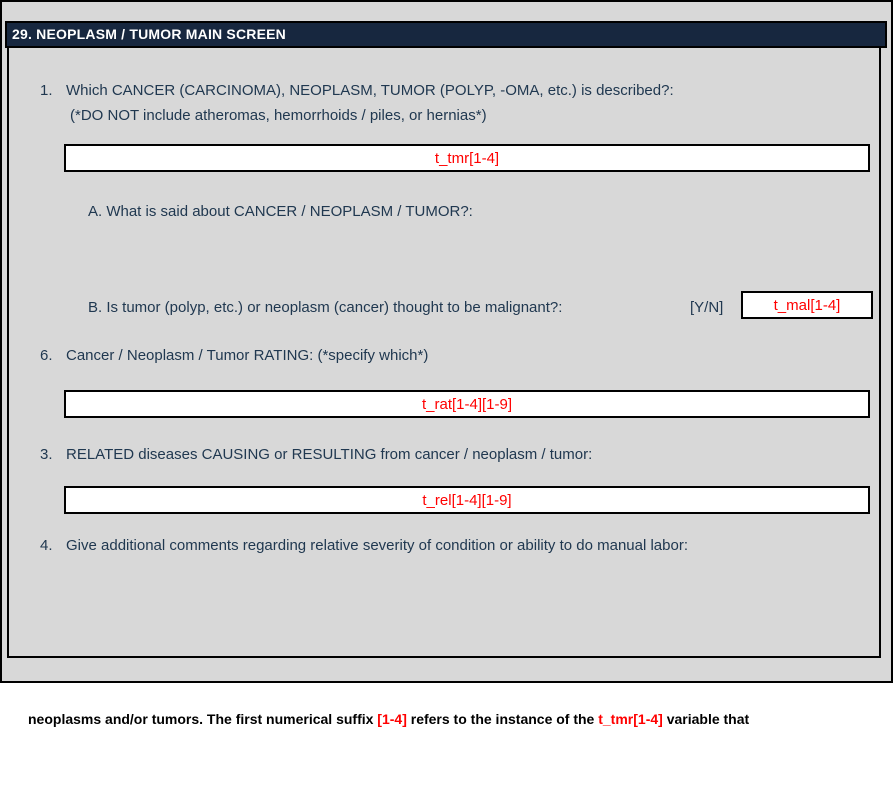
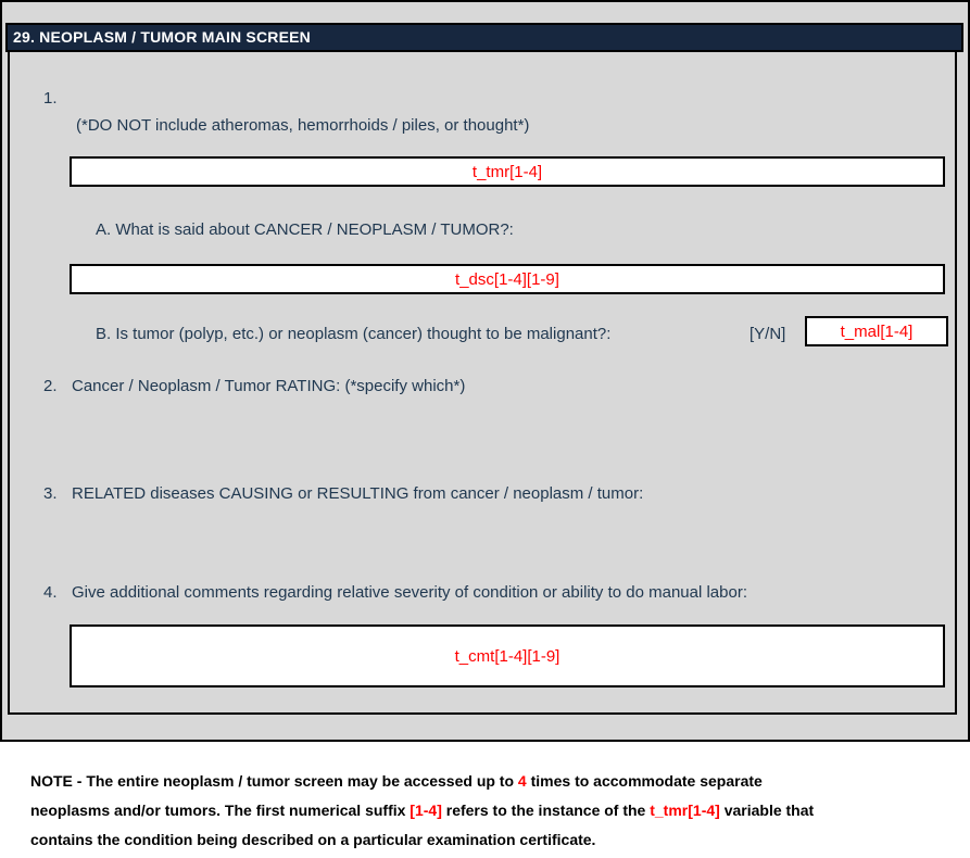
  29. NEOPLASM / TUMOR MAIN SCREEN
  1.
- Which CANCER (CARCINOMA), NEOPLASM, TUMOR (POLYP, -OMA, etc.) is described?:
- (*DO NOT include atheromas, hemorrhoids / piles, or hernias*)
+ (*DO NOT include atheromas, hemorrhoids / piles, or thought*)
  t_tmr[1-4]
  A. What is said about CANCER / NEOPLASM / TUMOR?:
+ t_dsc[1-4][1-9]
  B. Is tumor (polyp, etc.) or neoplasm (cancer) thought to be malignant?:
  [Y/N]
  t_mal[1-4]
- 6.
+ 2.
  Cancer / Neoplasm / Tumor RATING: (*specify which*)
- t_rat[1-4][1-9]
  3.
  RELATED diseases CAUSING or RESULTING from cancer / neoplasm / tumor:
- t_rel[1-4][1-9]
  4.
  Give additional comments regarding relative severity of condition or ability to do manual labor:
+ t_cmt[1-4][1-9]
+ NOTE - The entire neoplasm / tumor screen may be accessed up to 4 times to accommodate separate
  neoplasms and/or tumors. The first numerical suffix [1-4] refers to the instance of the t_tmr[1-4] variable that
+ contains the condition being described on a particular examination certificate.
